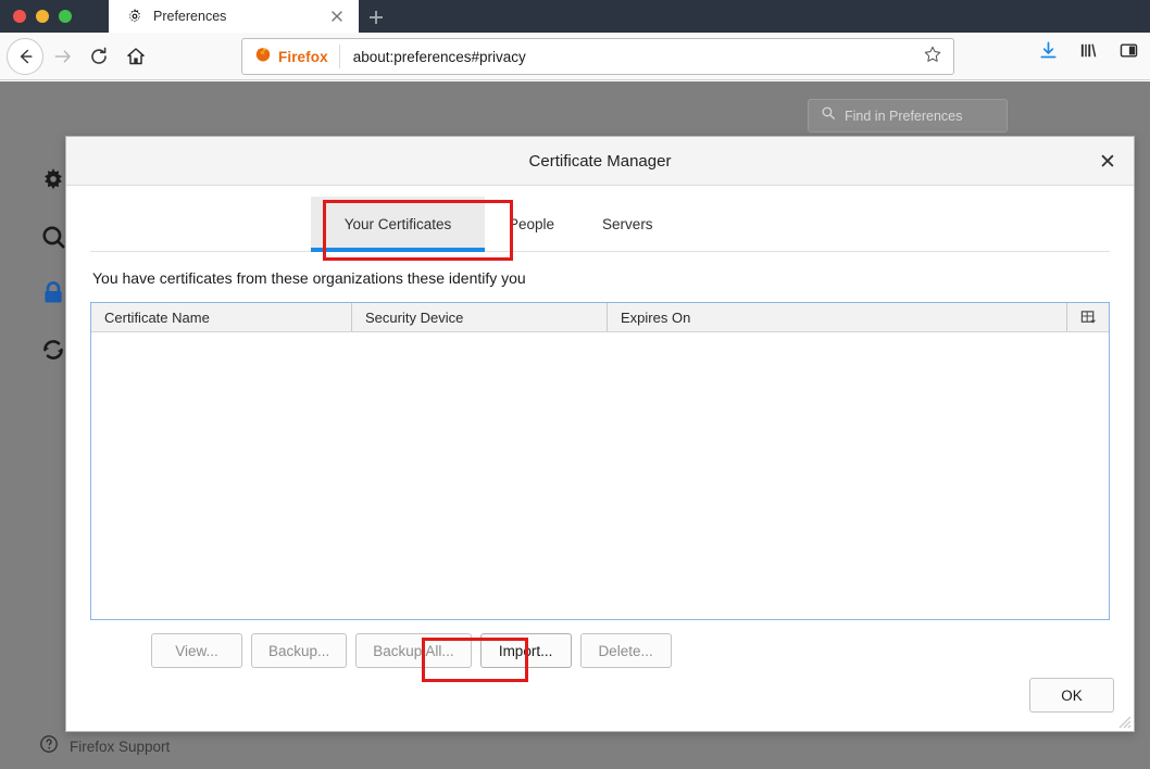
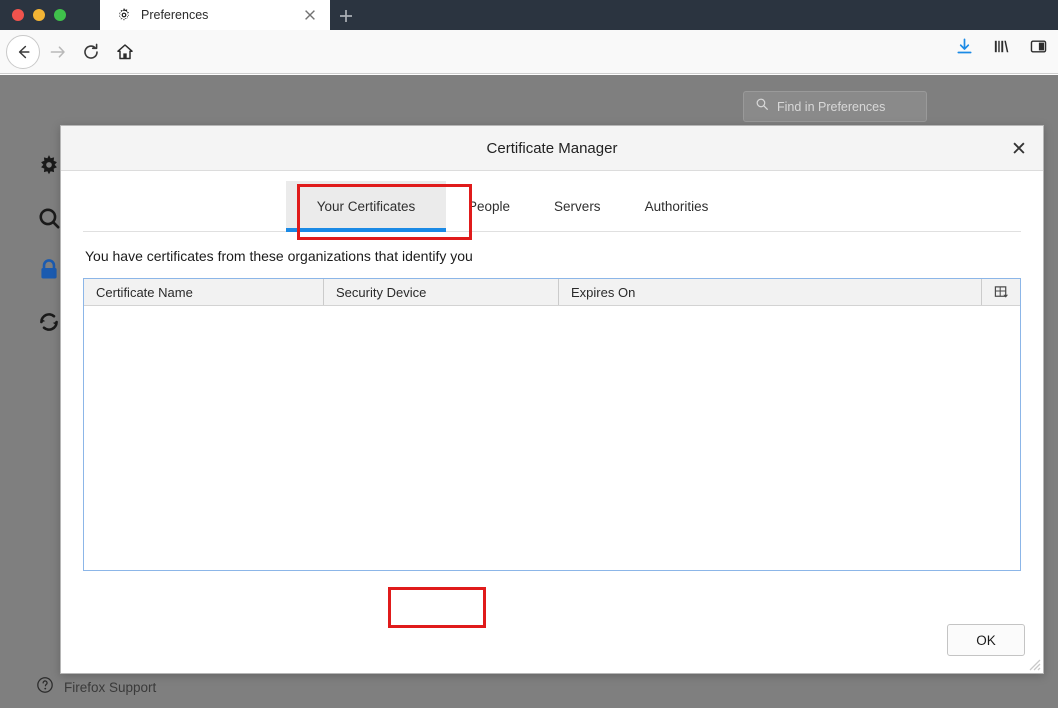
  Preferences
- Firefox
- about:preferences#privacy
  Find in Preferences
  Firefox Support
  Certificate Manager
  ✕
  Your Certificates
  People
  Servers
+ Authorities
- You have certificates from these organizations these identify you
+ You have certificates from these organizations that identify you
  Certificate Name
  Security Device
  Expires On
- View...
- Backup...
- Backup All...
- Import...
- Delete...
  OK
